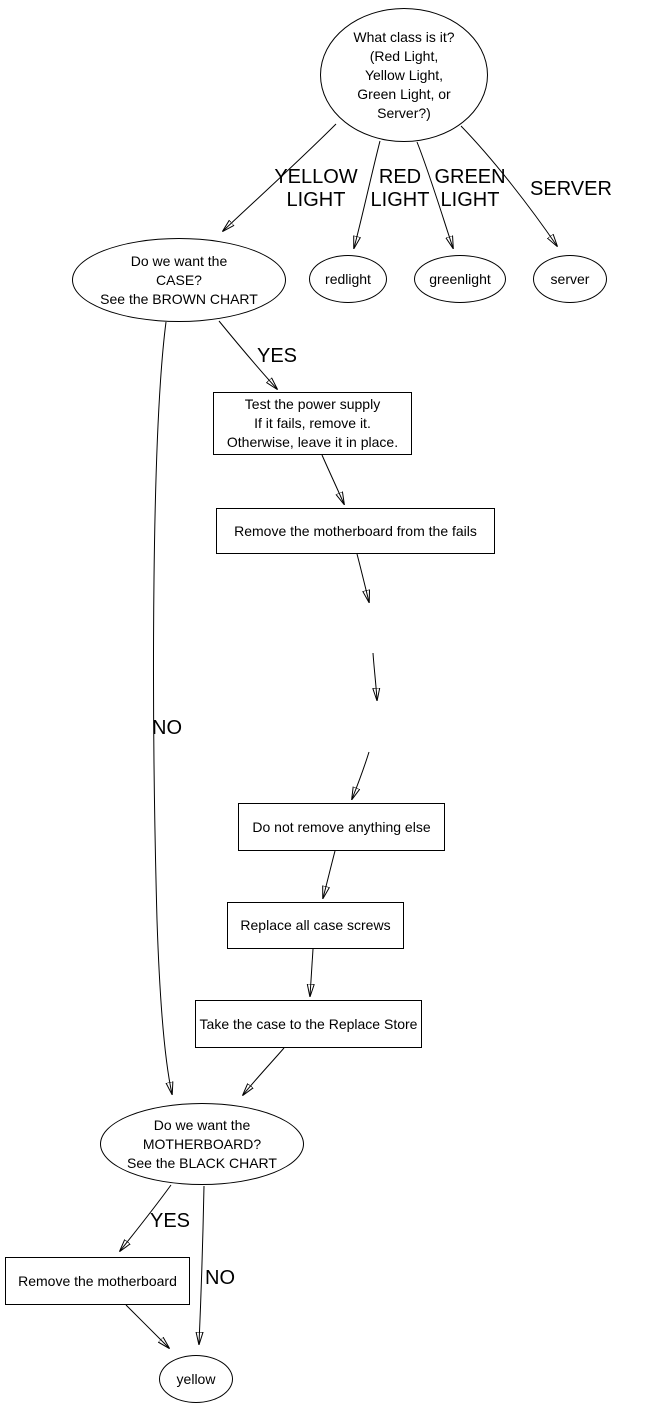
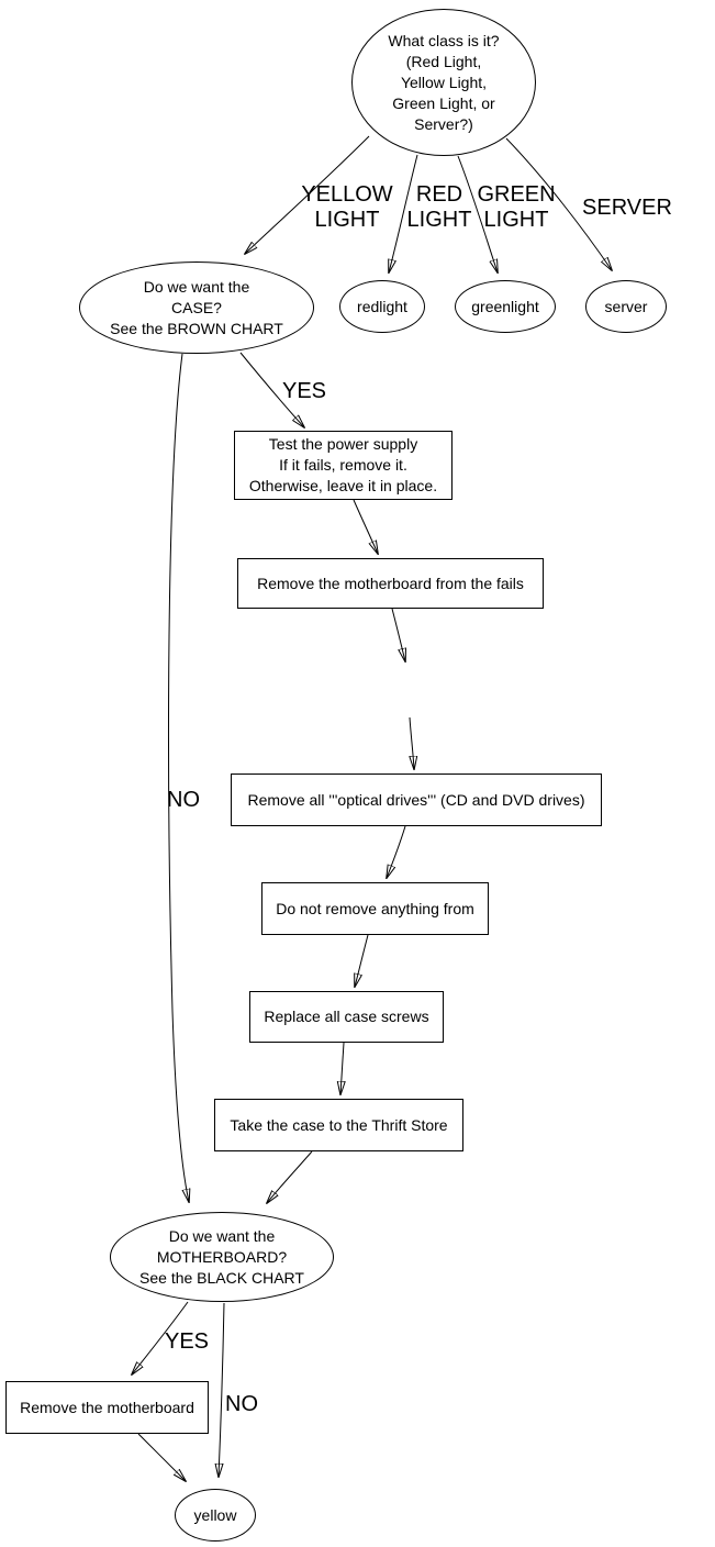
  What class is it?
  (Red Light,
  Yellow Light,
  Green Light, or
  Server?)
  Do we want the
  CASE?
  See the BROWN CHART
  redlight
  greenlight
  server
  Test the power supply
  If it fails, remove it.
  Otherwise, leave it in place.
  Remove the motherboard from the fails
+ Remove all '''optical drives''' (CD and DVD drives)
- Do not remove anything else
+ Do not remove anything from
  Replace all case screws
- Take the case to the Replace Store
+ Take the case to the Thrift Store
  Do we want the
  MOTHERBOARD?
  See the BLACK CHART
  Remove the motherboard
  yellow
  YELLOW
  LIGHT
  RED
  LIGHT
  GREEN
  LIGHT
  SERVER
  YES
  NO
  YES
  NO
